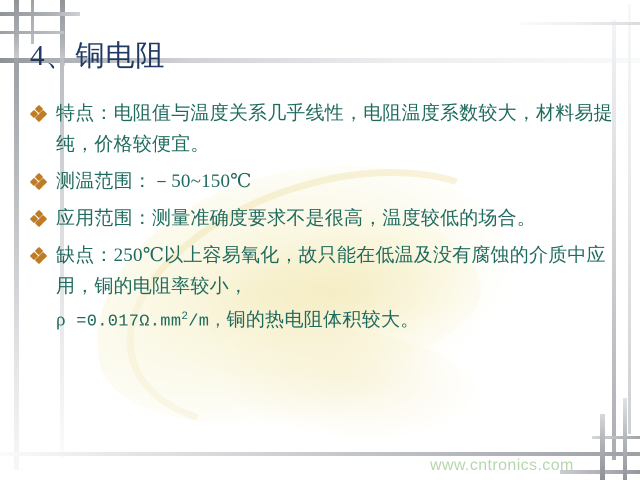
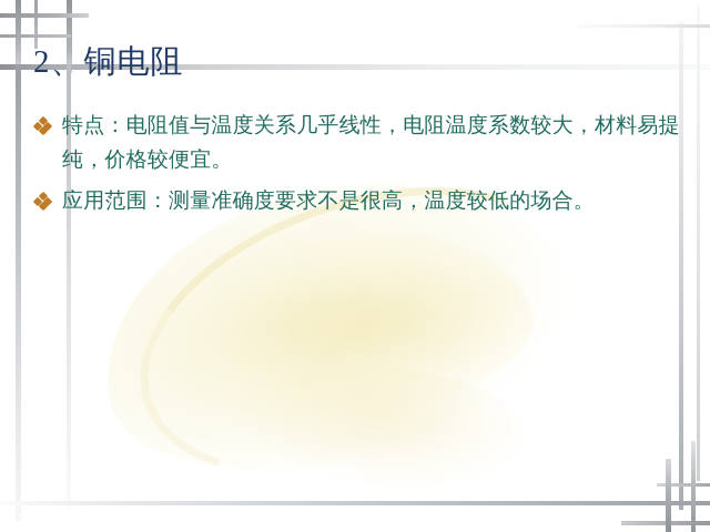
- 4、铜电阻
+ 2、铜电阻
  特点：电阻值与温度关系几乎线性，电阻温度系数较大，材料易提纯，价格较便宜。
- 测温范围：－50~150℃
  应用范围：测量准确度要求不是很高，温度较低的场合。
- 缺点：250℃以上容易氧化，故只能在低温及没有腐蚀的介质中应用，铜的电阻率较小，
- ρ =0.017Ω.mm2/m，铜的热电阻体积较大。
- www.cntronics.com
